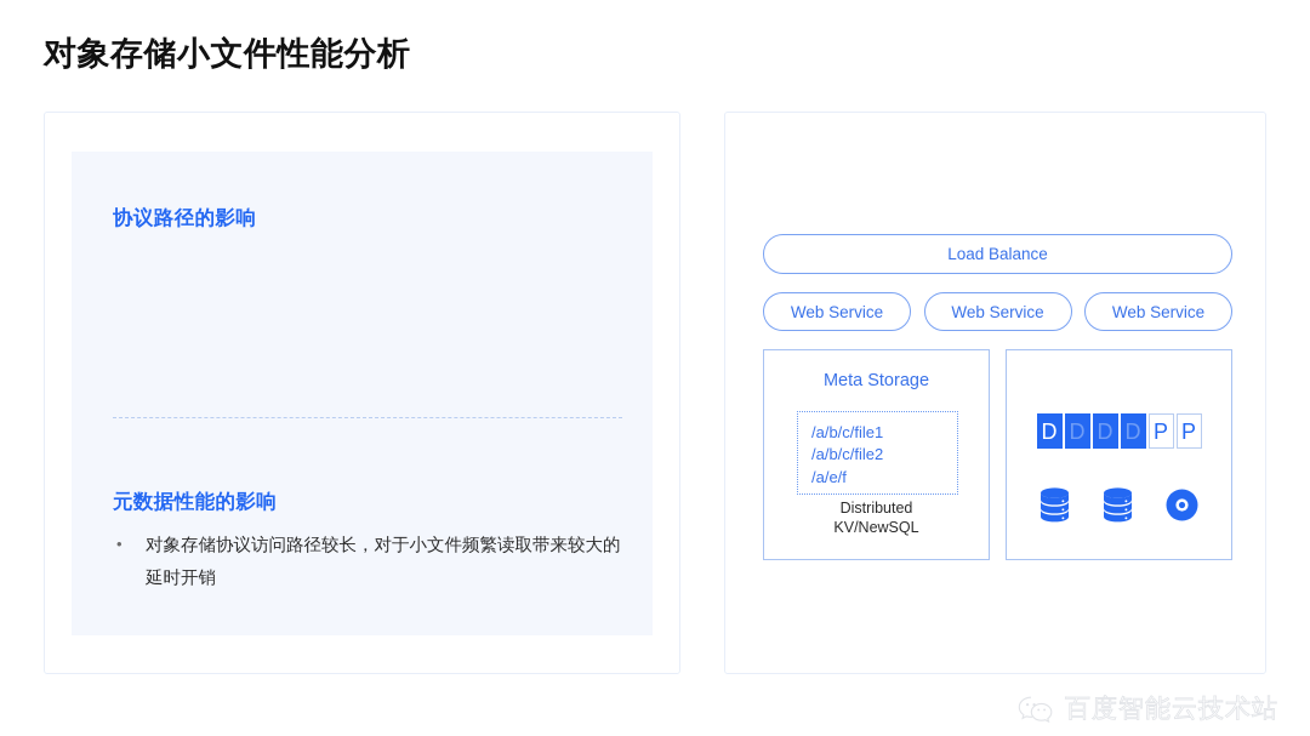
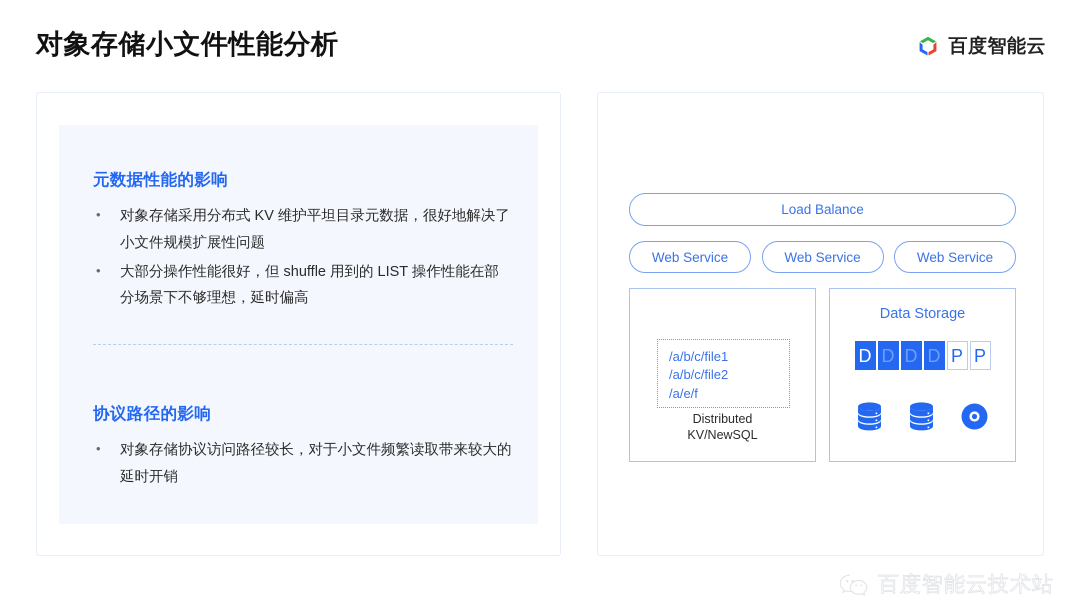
  对象存储小文件性能分析
+ 百度智能云
- 协议路径的影响
+ 元数据性能的影响
+ 对象存储采用分布式 KV 维护平坦目录元数据，很好地解决了小文件规模扩展性问题
+ 大部分操作性能很好，但 shuffle 用到的 LIST 操作性能在部分场景下不够理想，延时偏高
- 元数据性能的影响
+ 协议路径的影响
  对象存储协议访问路径较长，对于小文件频繁读取带来较大的延时开销
  Load Balance
  Web Service
  Web Service
  Web Service
- Meta Storage
  /a/b/c/file1
  /a/b/c/file2
  /a/e/f
  Distributed
  KV/NewSQL
+ Data Storage
  D
  D
  D
  D
  P
  P
  百度智能云技术站
